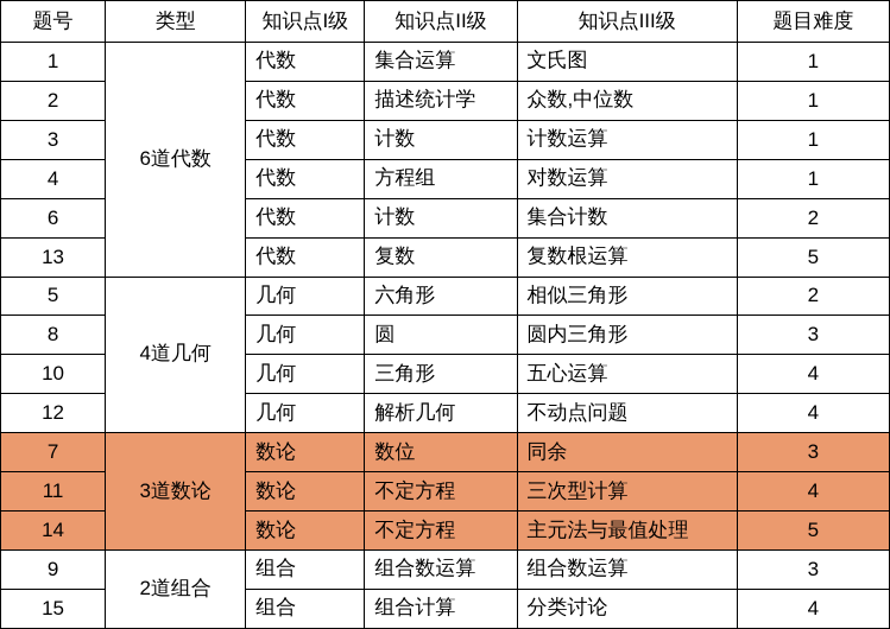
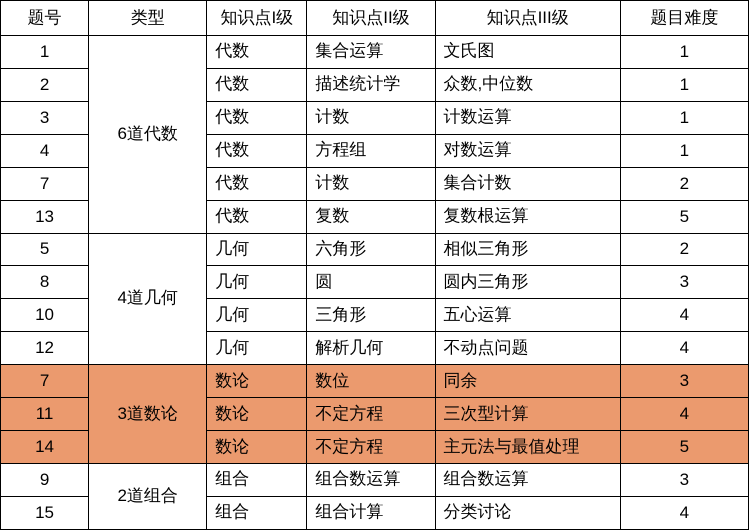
  题号	类型	知识点I级	知识点II级	知识点III级	题目难度
  1	6道代数	代数	集合运算	文氏图	1
  2	代数	描述统计学	众数,中位数	1
  3	代数	计数	计数运算	1
  4	代数	方程组	对数运算	1
- 6	代数	计数	集合计数	2
+ 7	代数	计数	集合计数	2
  13	代数	复数	复数根运算	5
  5	4道几何	几何	六角形	相似三角形	2
  8	几何	圆	圆内三角形	3
  10	几何	三角形	五心运算	4
  12	几何	解析几何	不动点问题	4
  7	3道数论	数论	数位	同余	3
  11	数论	不定方程	三次型计算	4
  14	数论	不定方程	主元法与最值处理	5
  9	2道组合	组合	组合数运算	组合数运算	3
  15	组合	组合计算	分类讨论	4
